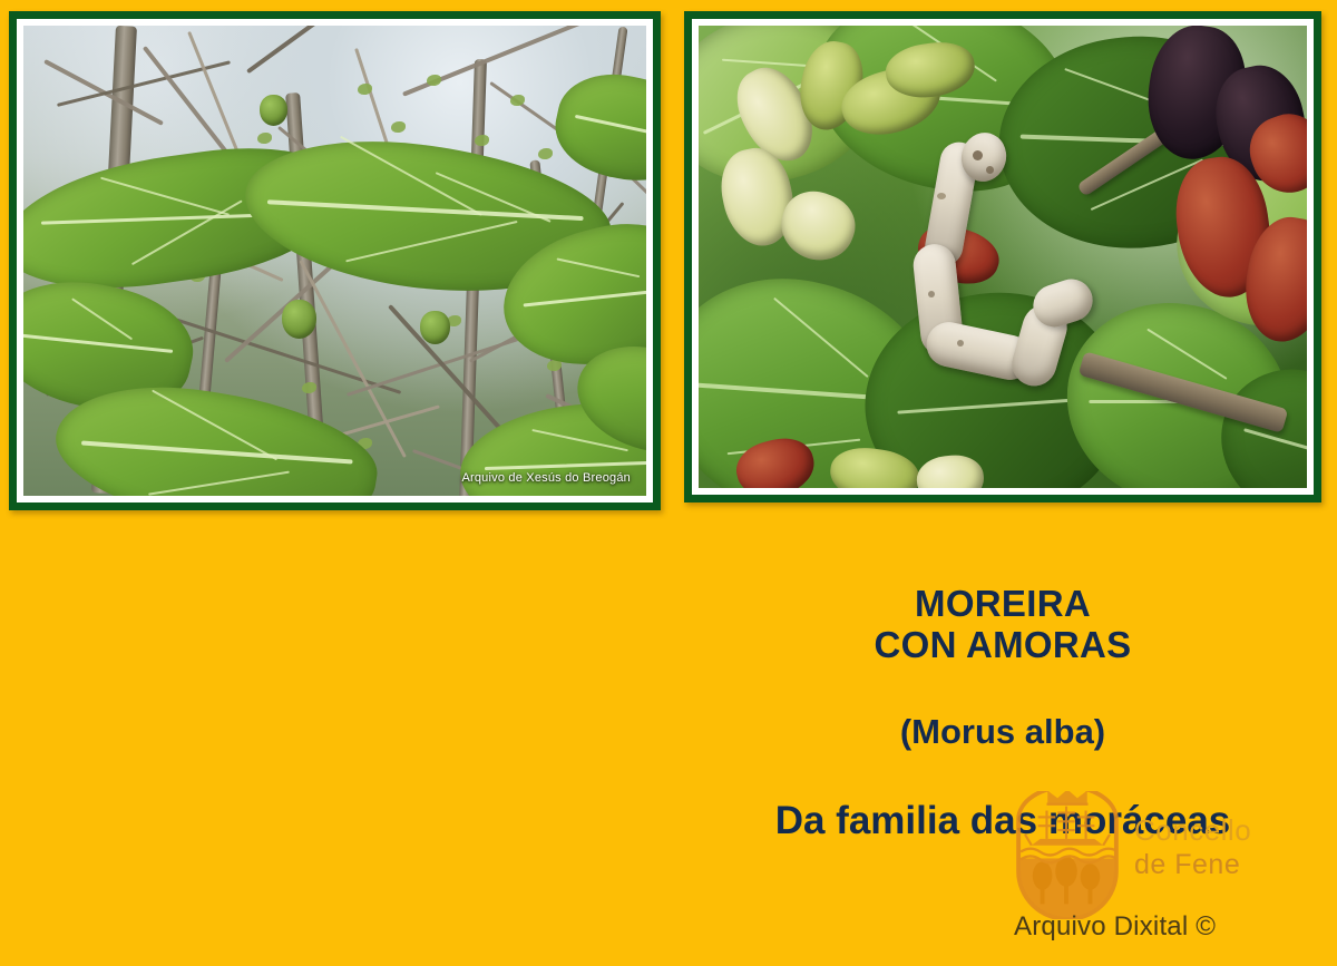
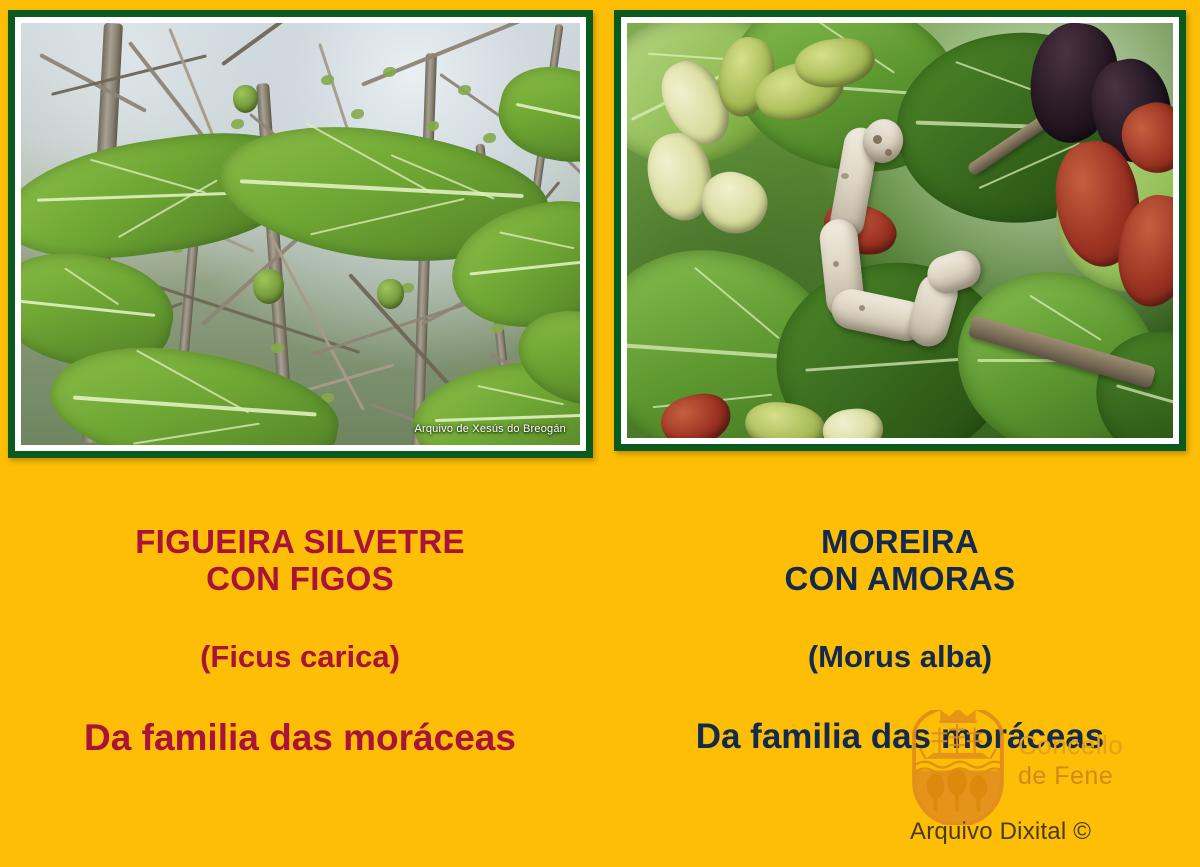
  Arquivo de Xesús do Breogán
+ FIGUEIRA SILVETRE
+ CON FIGOS
+ (Ficus carica)
+ Da familia das moráceas
  MOREIRA
  CON AMORAS
  (Morus alba)
  Da familia dasoáceas
  Concello
  de Fene
  Arquivo Dixital ©
